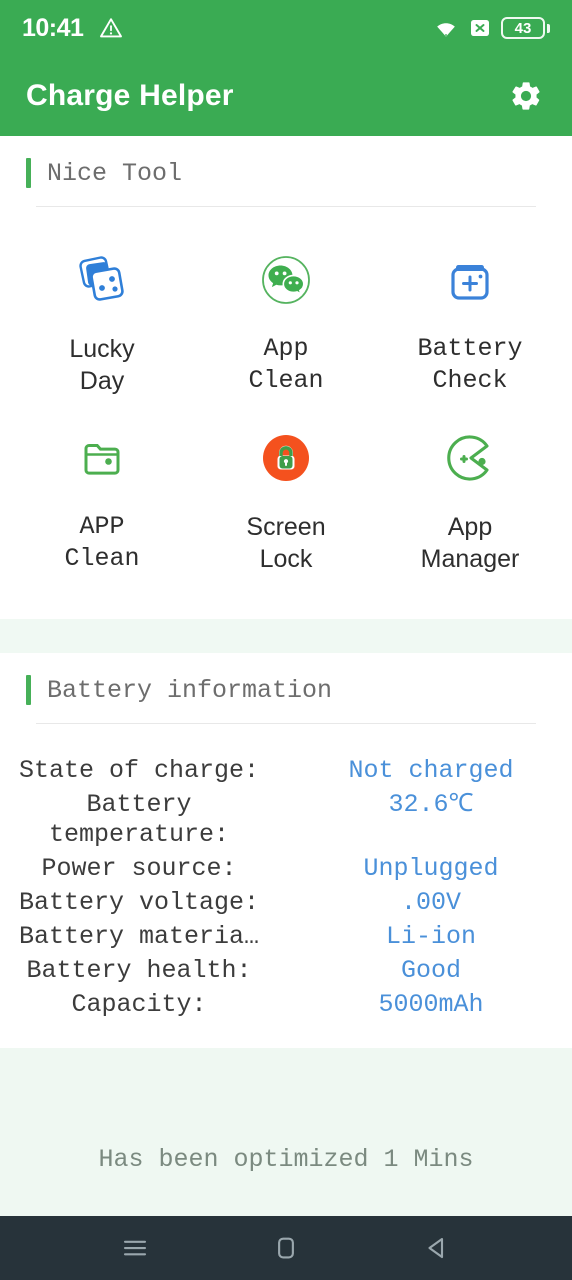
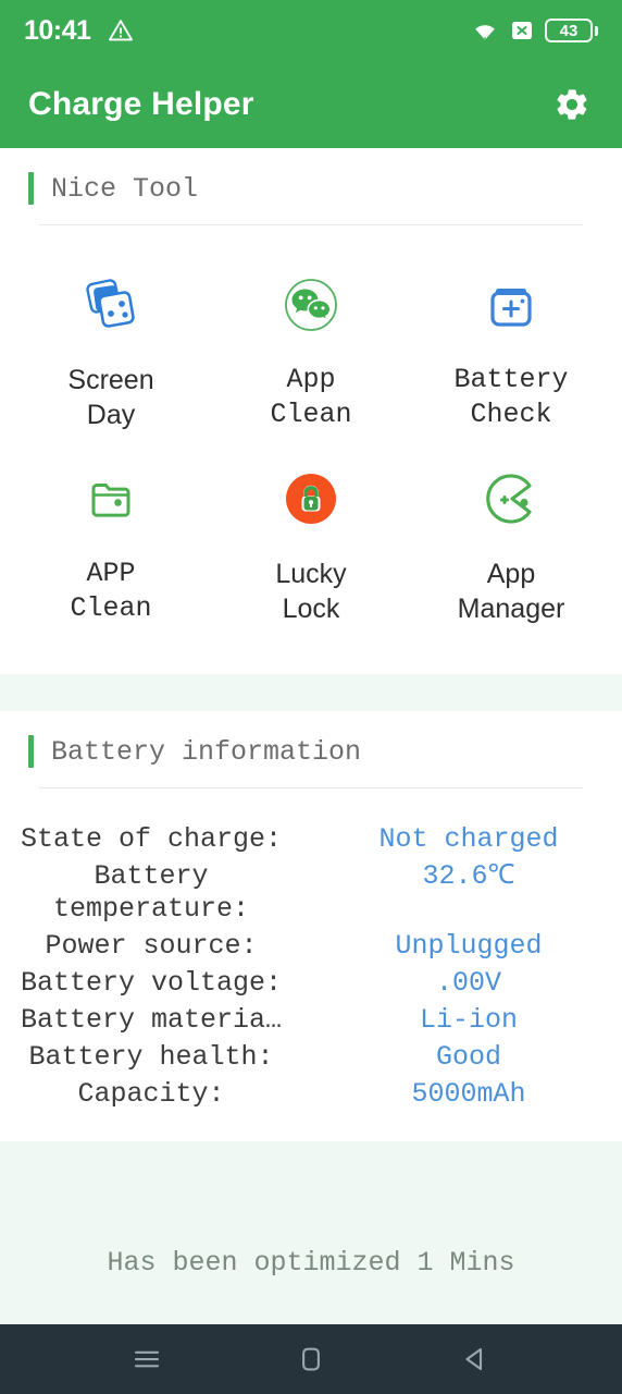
  10:41
  43
  Charge Helper
  Nice Tool
- Lucky
+ Screen
  Day
  App
  Clean
  Battery
  Check
  APP
  Clean
- Screen
+ Lucky
  Lock
  App
  Manager
  Battery information
  State of charge:
  Not charged
  Battery
  temperature:
  32.6℃
  Power source:
  Unplugged
  Battery voltage:
  .00V
  Battery materia…
  Li-ion
  Battery health:
  Good
  Capacity:
  5000mAh
  Has been optimized 1 Mins
